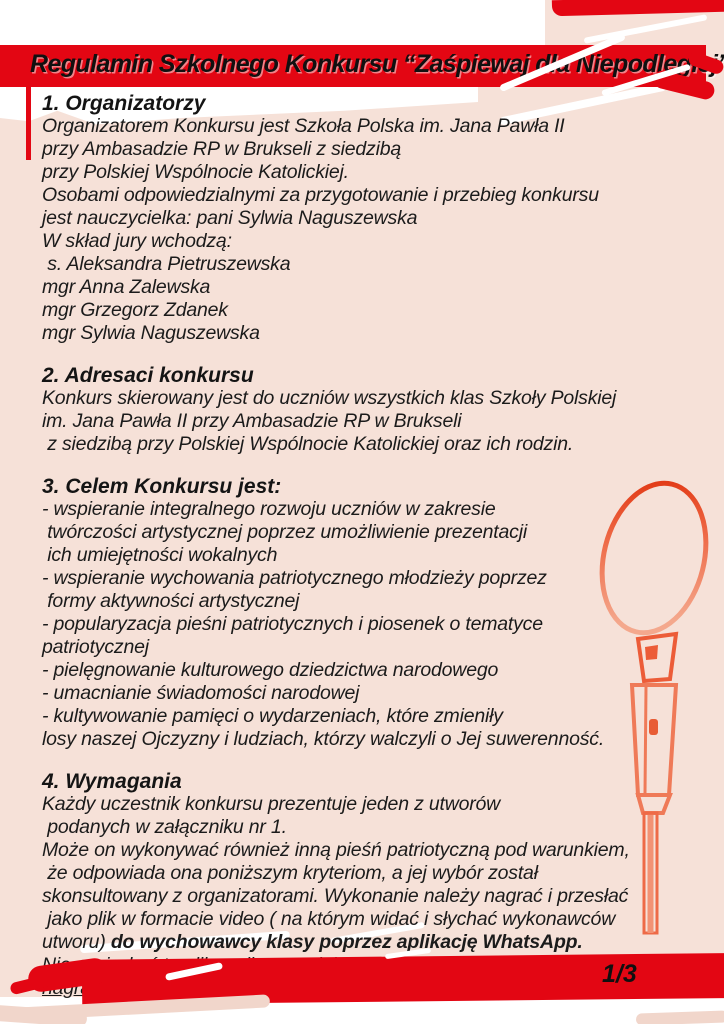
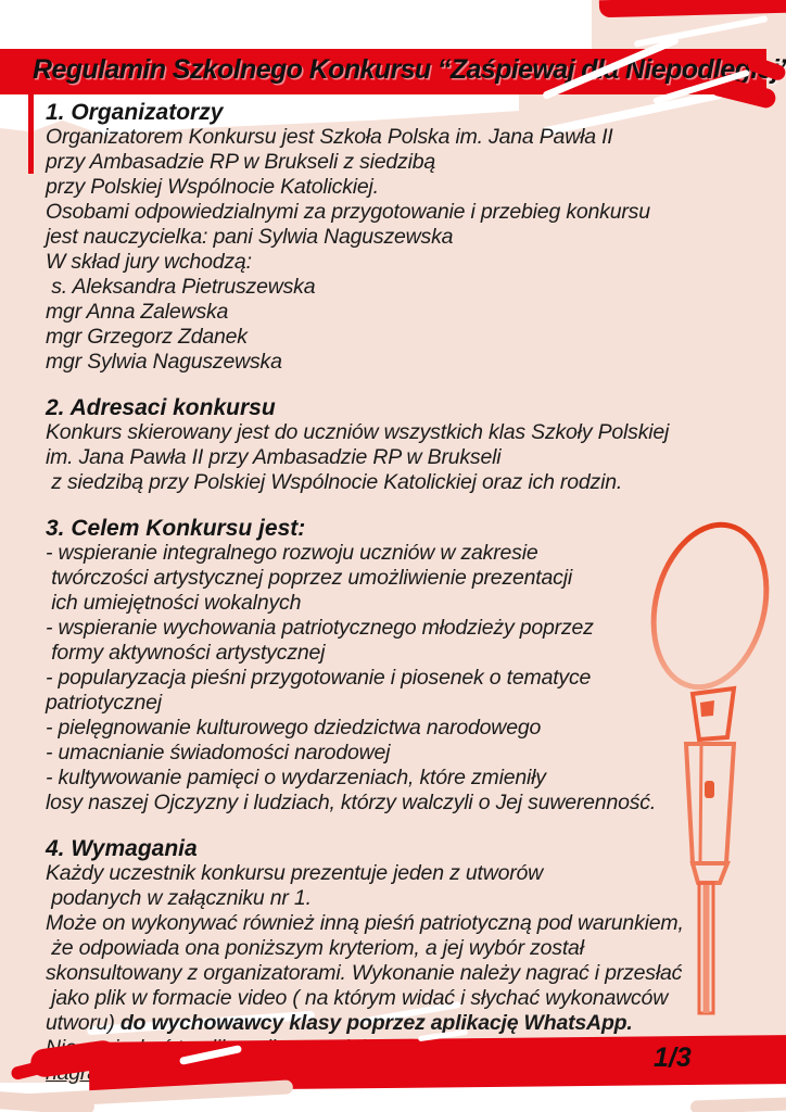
  Regulamin Szkolnego Konkursu “Zaśpiewaj d Niepodle
  1. Organizatorzy
  Organizatorem Konkursu jest Szkoła Polska im. Jana Pawła II
  przy Ambasadzie RP w Brukseli z siedzibą
  przy Polskiej Wspólnocie Katolickiej.
  Osobami odpowiedzialnymi za przygotowanie i przebieg konkursu
  jest nauczycielka: pani Sylwia Naguszewska
  W skład jury wchodzą:
  s. Aleksandra Pietruszewska
  mgr Anna Zalewska
  mgr Grzegorz Zdanek
  mgr Sylwia Naguszewska
  2. Adresaci konkursu
  Konkurs skierowany jest do uczniów wszystkich klas Szkoły Polskiej
  im. Jana Pawła II przy Ambasadzie RP w Brukseli
  z siedzibą przy Polskiej Wspólnocie Katolickiej oraz ich rodzin.
  3. Celem Konkursu jest:
  - wspieranie integralnego rozwoju uczniów w zakresie
  twórczości artystycznej poprzez umożliwienie prezentacji
  ich umiejętności wokalnych
  - wspieranie wychowania patriotycznego młodzieży poprzez
  formy aktywności artystycznej
- - popularyzacja pieśni patriotycznych i piosenek o tematyce
+ - popularyzacja pieśni przygotowanie i piosenek o tematyce
  patriotycznej
  - pielęgnowanie kulturowego dziedzictwa narodowego
  - umacnianie świadomości narodowej
  - kultywowanie pamięci o wydarzeniach, które zmieniły
  losy naszej Ojczyzny i ludziach, którzy walczyli o Jej suwerenność.
  4. Wymagania
  Każdy uczestnik konkursu prezentuje jeden z utworów
  podanych w załączniku nr 1.
  Może on wykonywać również inną pieśń patriotyczną pod warunkiem,
  że odpowiada ona poniższym kryteriom, a jej wybór został
  skonsultowany z organizatorami. Wykonanie należy nagrać i przesłać
  jako plik w formacie video ( na którym widać i słychać wykonawców
  utworu) do wychowawcy klasy poprzez aplikację WhatsApp.
  1/3
